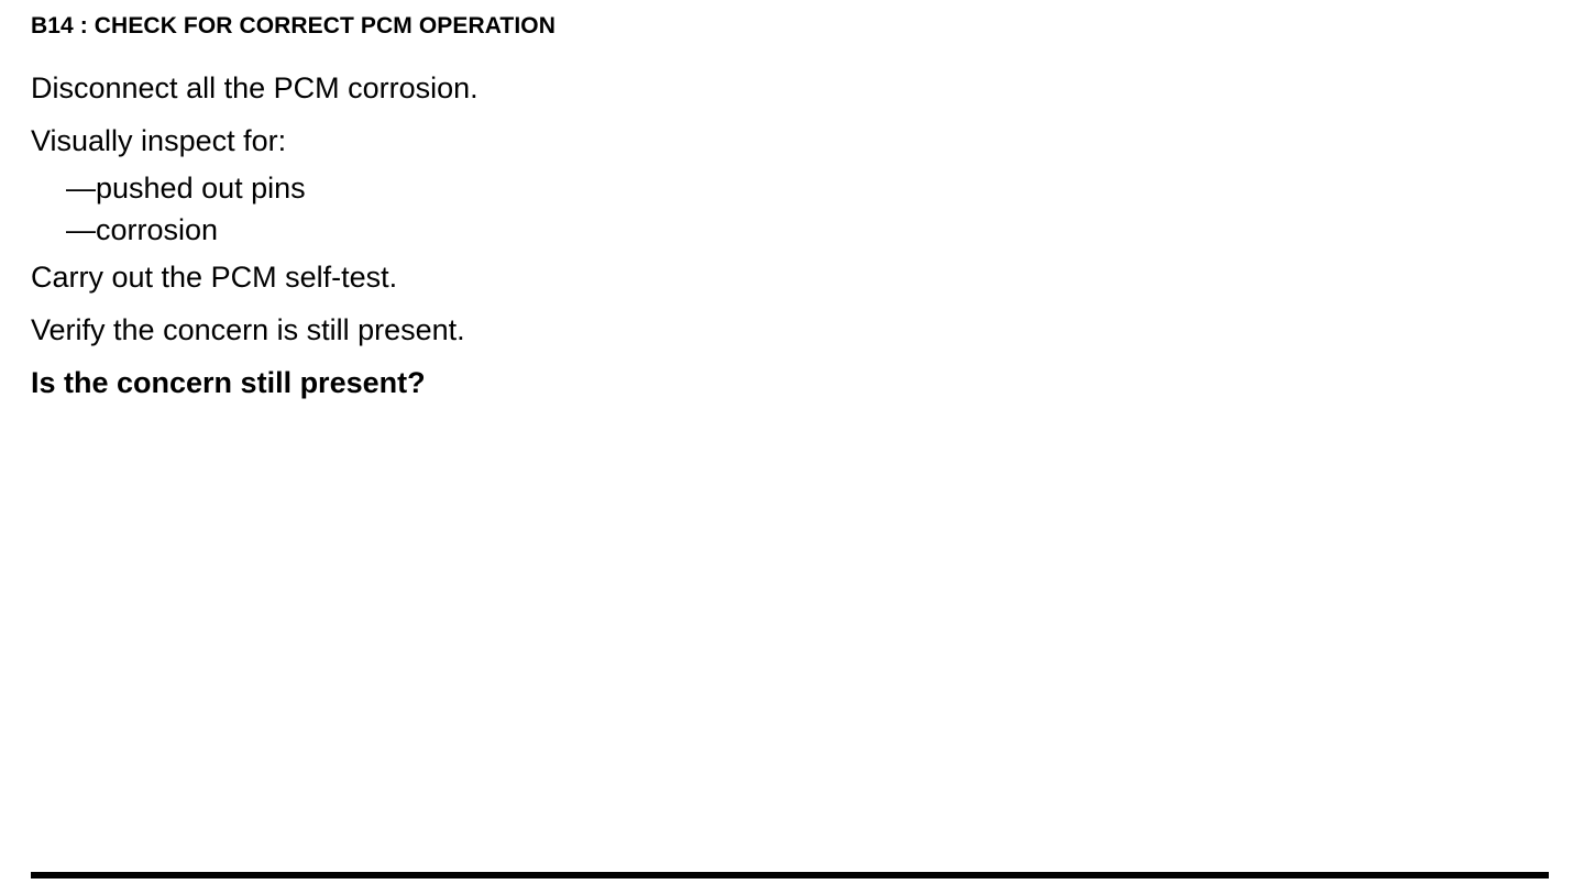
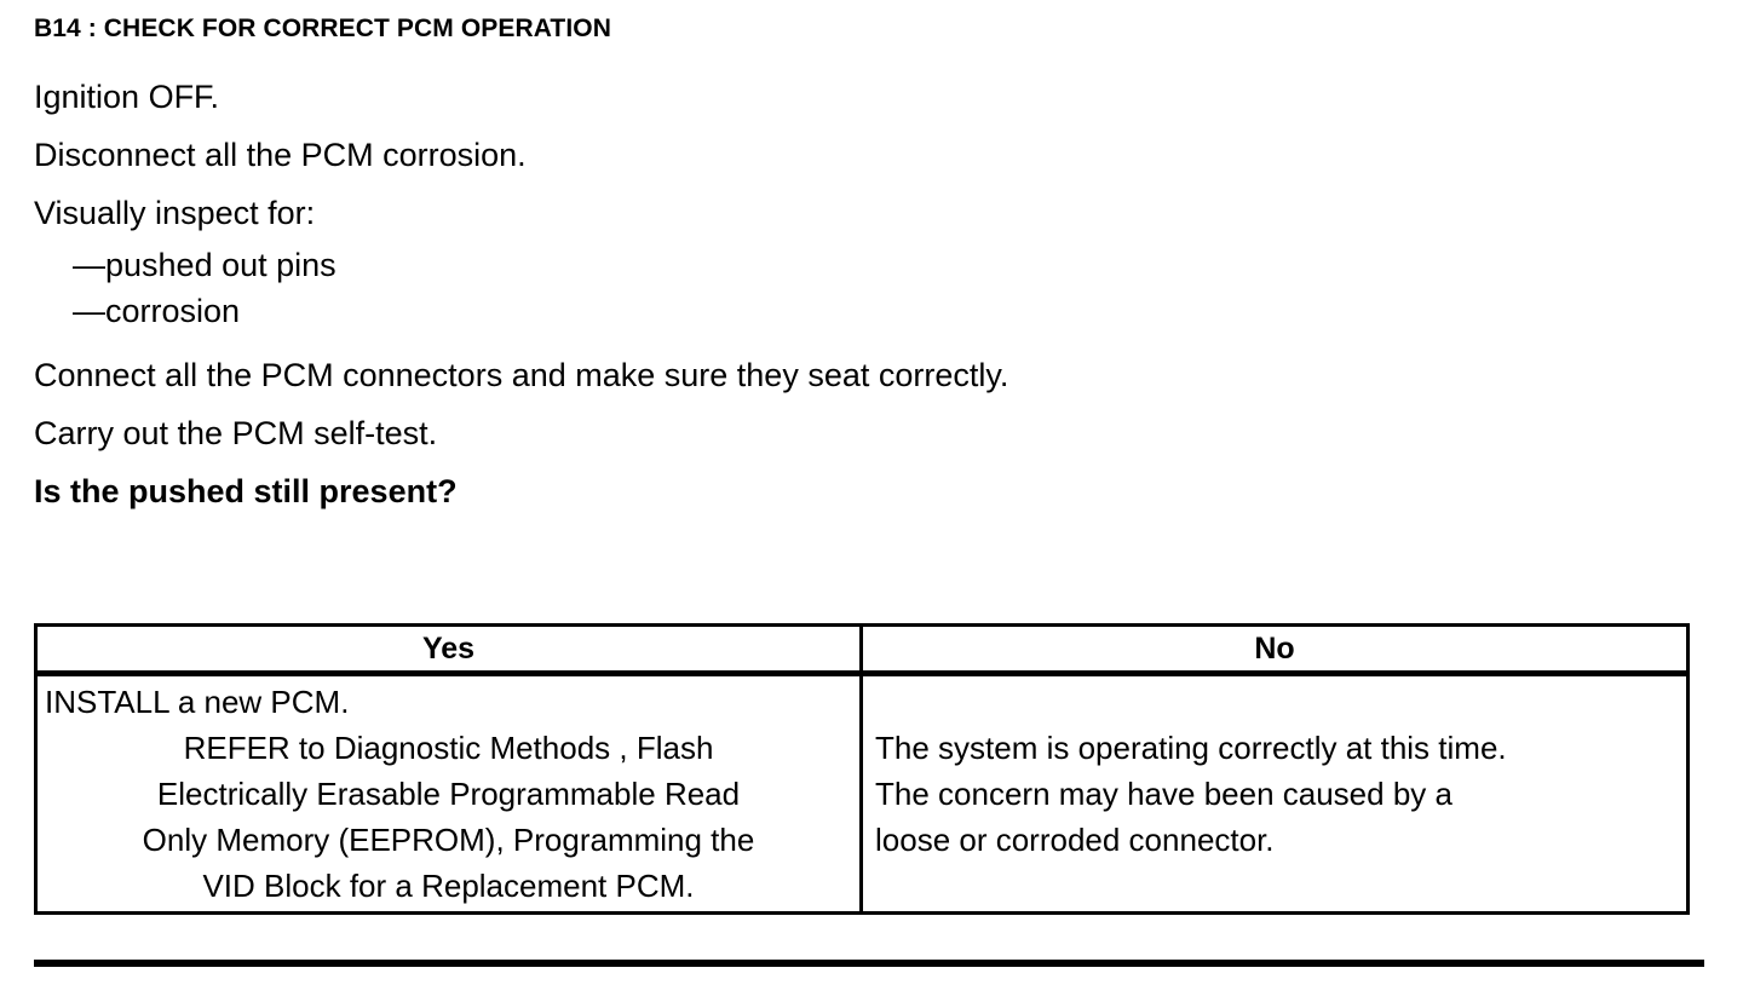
  B14 : CHECK FOR CORRECT PCM OPERATION
+ Ignition OFF.
  Disconnect all the PCM corrosion.
  Visually inspect for:
  —pushed out pins
  —corrosion
+ Connect all the PCM connectors and make sure they seat correctly.
  Carry out the PCM self-test.
- Verify the concern is still present.
- Is the concern still present?
+ Is the pushed still present?
+ Yes	No
+ INSTALL a new PCM. REFER to Diagnostic Methods , Flash Electrically Erasable Programmable Read Only Memory (EEPROM), Programming the VID Block for a Replacement PCM.	The system is operating correctly at this time. The concern may have been caused by a loose or corroded connector.
